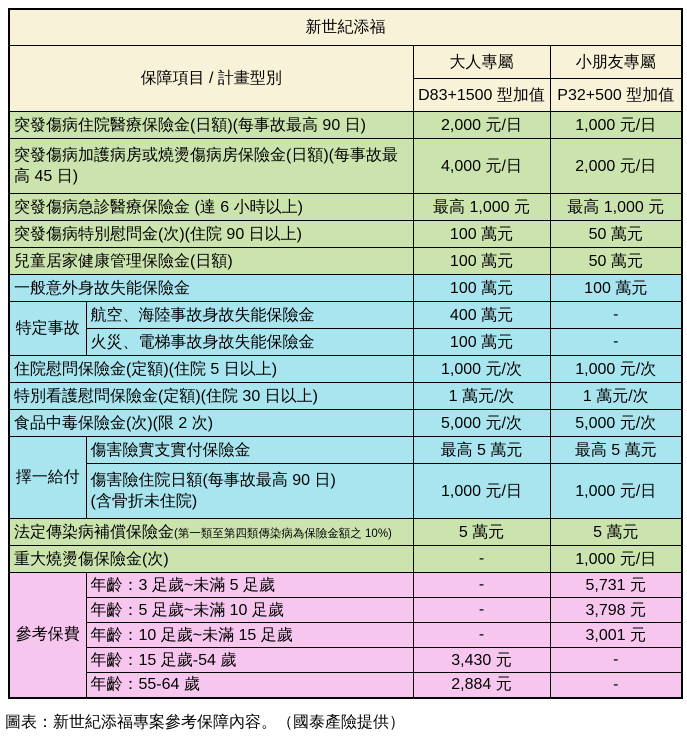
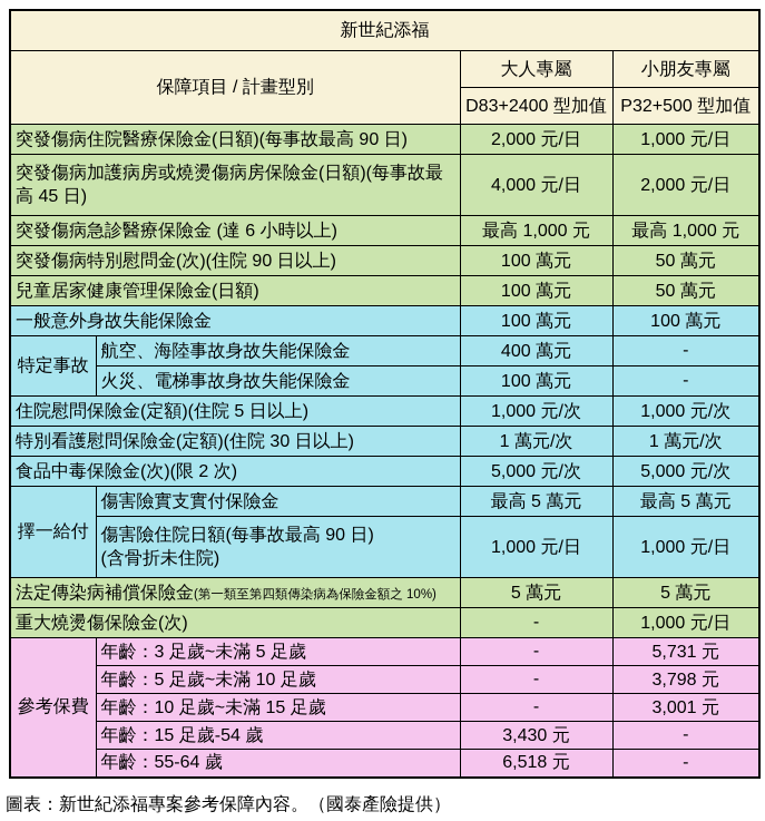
  新世紀添福
  保障項目 / 計畫型別	大人專屬	小朋友專屬
- D83+1500 型加值	P32+500 型加值
+ D83+2400 型加值	P32+500 型加值
  突發傷病住院醫療保險金(日額)(每事故最高 90 日)	2,000 元/日	1,000 元/日
  突發傷病加護病房或燒燙傷病房保險金(日額)(每事故最高 45 日)	4,000 元/日	2,000 元/日
  突發傷病急診醫療保險金 (達 6 小時以上)	最高 1,000 元	最高 1,000 元
  突發傷病特別慰問金(次)(住院 90 日以上)	100 萬元	50 萬元
  兒童居家健康管理保險金(日額)	100 萬元	50 萬元
  一般意外身故失能保險金	100 萬元	100 萬元
  特定事故	航空、海陸事故身故失能保險金	400 萬元	-
  火災、電梯事故身故失能保險金	100 萬元	-
  住院慰問保險金(定額)(住院 5 日以上)	1,000 元/次	1,000 元/次
  特別看護慰問保險金(定額)(住院 30 日以上)	1 萬元/次	1 萬元/次
  食品中毒保險金(次)(限 2 次)	5,000 元/次	5,000 元/次
  擇一給付	傷害險實支實付保險金	最高 5 萬元	最高 5 萬元
  傷害險住院日額(每事故最高 90 日) (含骨折未住院)	1,000 元/日	1,000 元/日
  法定傳染病補償保險金(第一類至第四類傳染病為保險金額之 10%)	5 萬元	5 萬元
  重大燒燙傷保險金(次)	-	1,000 元/日
  參考保費	年齡：3 足歲~未滿 5 足歲	-	5,731 元
  年齡：5 足歲~未滿 10 足歲	-	3,798 元
  年齡：10 足歲~未滿 15 足歲	-	3,001 元
  年齡：15 足歲-54 歲	3,430 元	-
- 年齡：55-64 歲	2,884 元	-
+ 年齡：55-64 歲	6,518 元	-
  圖表：新世紀添福專案參考保障內容。（國泰產險提供）
